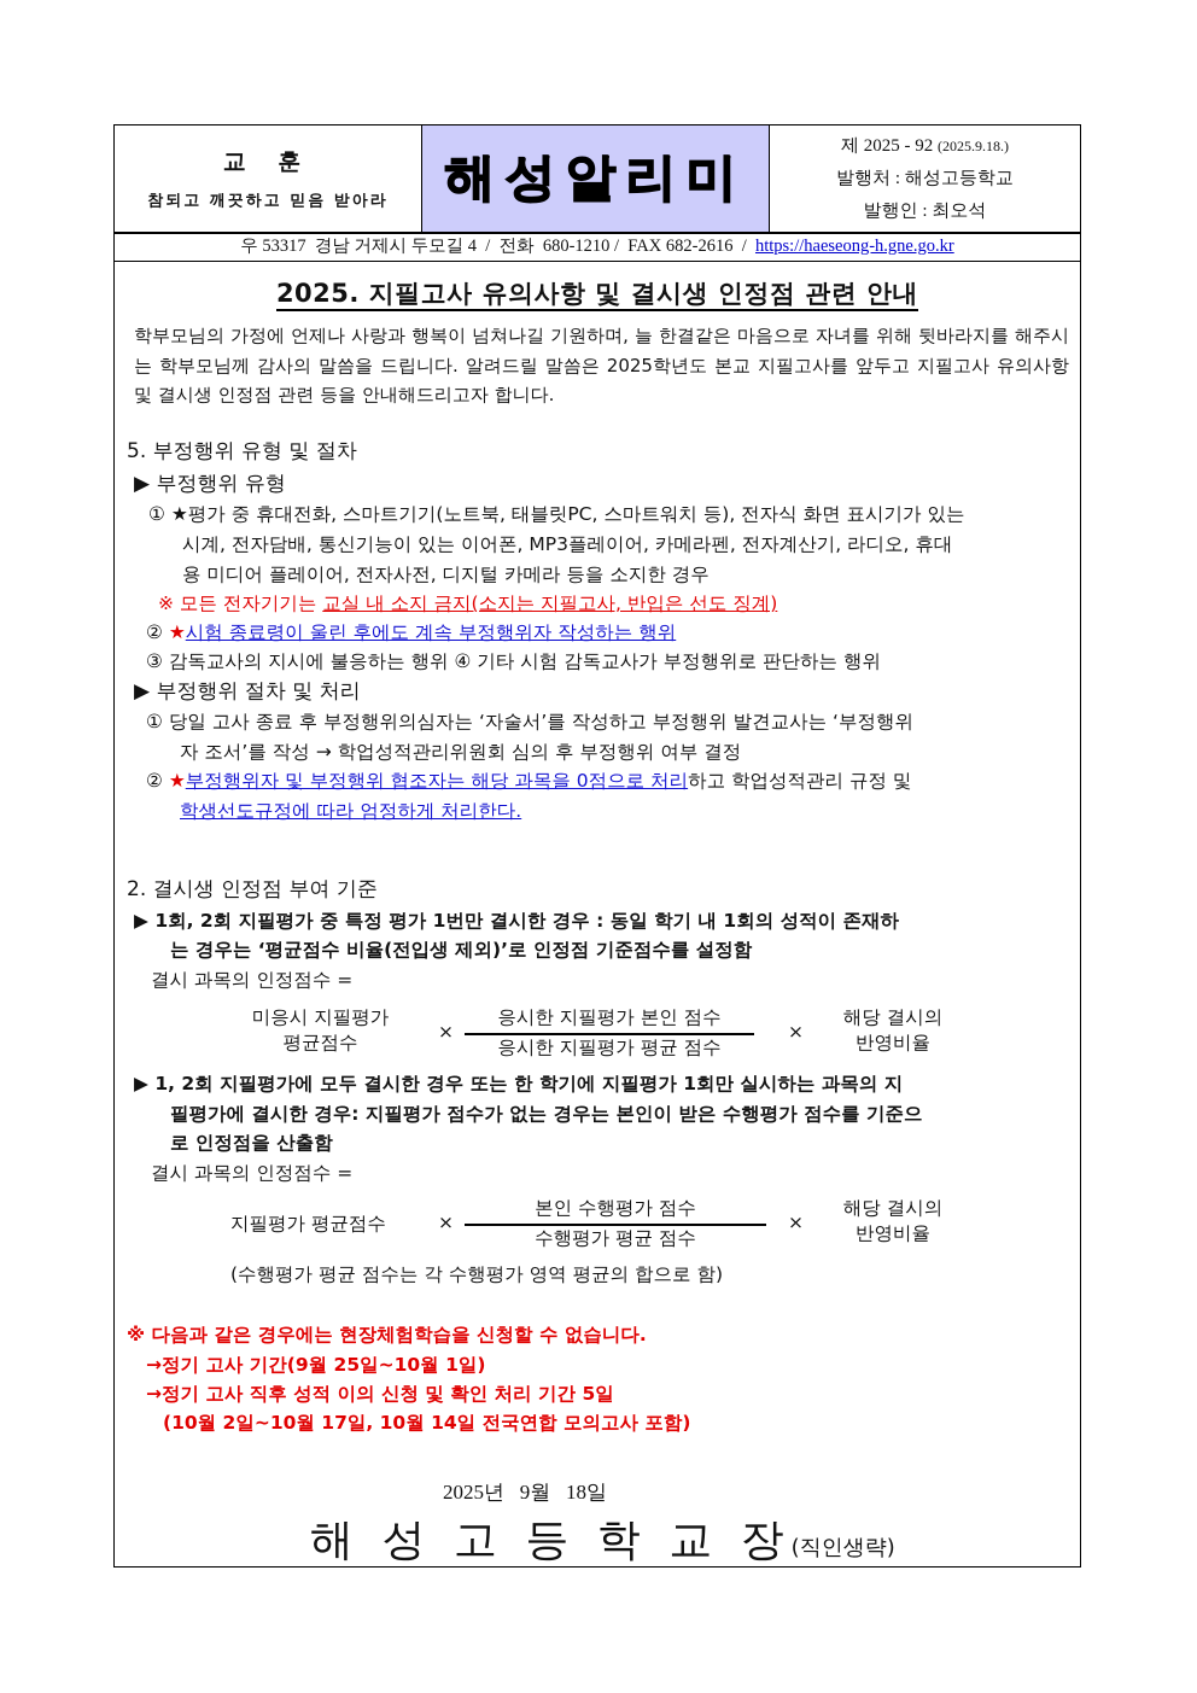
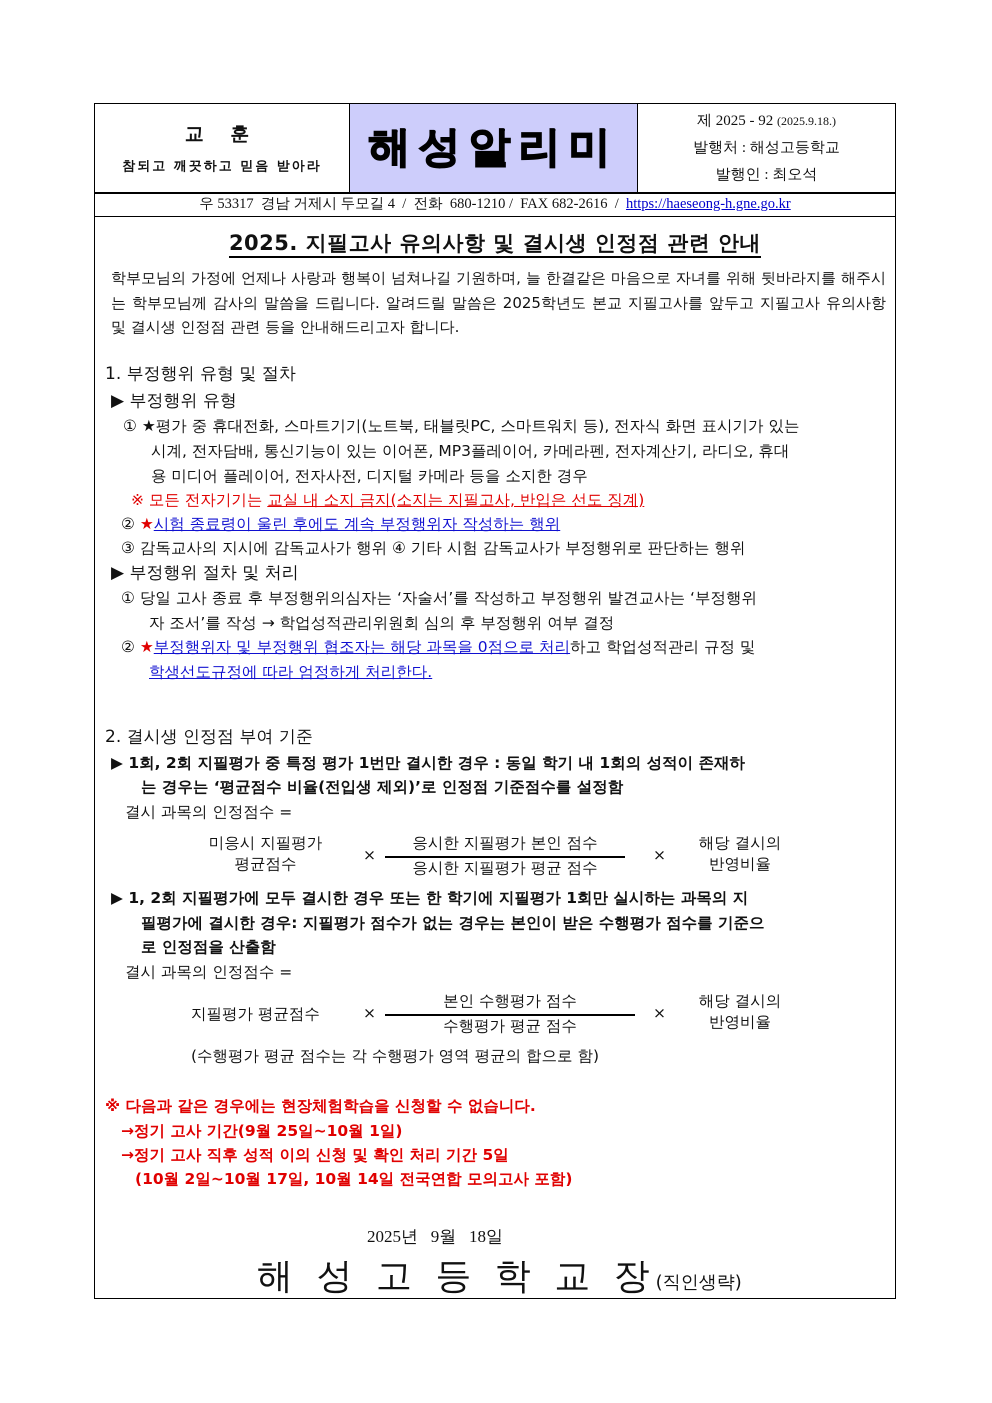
  교 훈
  참되고 깨끗하고 믿음 받아라
  해성알리미
  제 2025 - 92 (2025.9.18.)
  발행처 : 해성고등학교
  발행인 : 최오석
  우 53317 경남 거제시 두모길 4 / 전화 680-1210 / FAX 682-2616 /
  https://haeseong-h.gne.go.kr
  2025. 지필고사 유의사항 및 결시생 인정점 관련 안내
  학부모님의 가정에 언제나 사랑과 행복이 넘쳐나길 기원하며, 늘 한결같은 마음으로 자녀를 위해 뒷바라지를 해주시는 학부모님께 감사의 말씀을 드립니다. 알려드릴 말씀은 2025학년도 본교 지필고사를 앞두고 지필고사 유의사항 및 결시생 인정점 관련 등을 안내해드리고자 합니다.
- 5. 부정행위 유형 및 절차
+ 1. 부정행위 유형 및 절차
  ▶ 부정행위 유형
  ① ★평가 중 휴대전화, 스마트기기(노트북, 태블릿PC, 스마트워치 등), 전자식 화면 표시기가 있는
  시계, 전자담배, 통신기능이 있는 이어폰, MP3플레이어, 카메라펜, 전자계산기, 라디오, 휴대
  용 미디어 플레이어, 전자사전, 디지털 카메라 등을 소지한 경우
  ※ 모든 전자기기는 교실 내 소지 금지(소지는 지필고사, 반입은 선도 징계)
  ② ★시험 종료령이 울린 후에도 계속 부정행위자 작성하는 행위
- ③ 감독교사의 지시에 불응하는 행위 ④ 기타 시험 감독교사가 부정행위로 판단하는 행위
+ ③ 감독교사의 지시에 감독교사가 행위 ④ 기타 시험 감독교사가 부정행위로 판단하는 행위
  ▶ 부정행위 절차 및 처리
  ① 당일 고사 종료 후 부정행위의심자는 ‘자술서’를 작성하고 부정행위 발견교사는 ‘부정행위
  자 조서’를 작성 → 학업성적관리위원회 심의 후 부정행위 여부 결정
  ② ★부정행위자 및 부정행위 협조자는 해당 과목을 0점으로 처리하고 학업성적관리 규정 및
  학생선도규정에 따라 엄정하게 처리한다.
  2. 결시생 인정점 부여 기준
  ▶ 1회, 2회 지필평가 중 특정 평가 1번만 결시한 경우 : 동일 학기 내 1회의 성적이 존재하
  는 경우는 ‘평균점수 비율(전입생 제외)’로 인정점 기준점수를 설정함
  결시 과목의 인정점수 =
  미응시 지필평가
  평균점수
  ×
  응시한 지필평가 본인 점수
  응시한 지필평가 평균 점수
  ×
  해당 결시의
  반영비율
  ▶ 1, 2회 지필평가에 모두 결시한 경우 또는 한 학기에 지필평가 1회만 실시하는 과목의 지
  필평가에 결시한 경우: 지필평가 점수가 없는 경우는 본인이 받은 수행평가 점수를 기준으
  로 인정점을 산출함
  결시 과목의 인정점수 =
  지필평가 평균점수
  ×
  본인 수행평가 점수
  수행평가 평균 점수
  ×
  해당 결시의
  반영비율
  (수행평가 평균 점수는 각 수행평가 영역 평균의 합으로 함)
  ※ 다음과 같은 경우에는 현장체험학습을 신청할 수 없습니다.
  →정기 고사 기간(9월 25일~10월 1일)
  →정기 고사 직후 성적 이의 신청 및 확인 처리 기간 5일
  (10월 2일~10월 17일, 10월 14일 전국연합 모의고사 포함)
  2025년 9월 18일
  해 성 고 등 학 교 장(직인생략)
